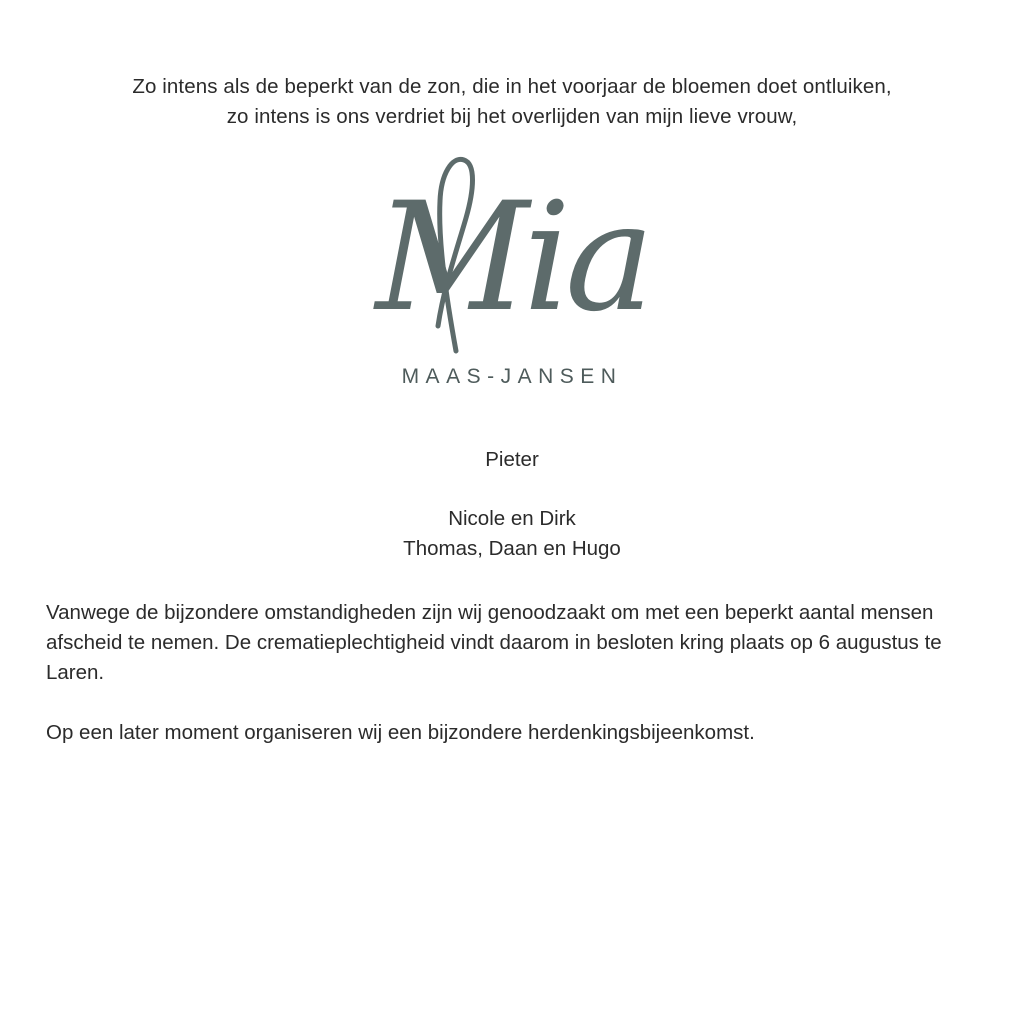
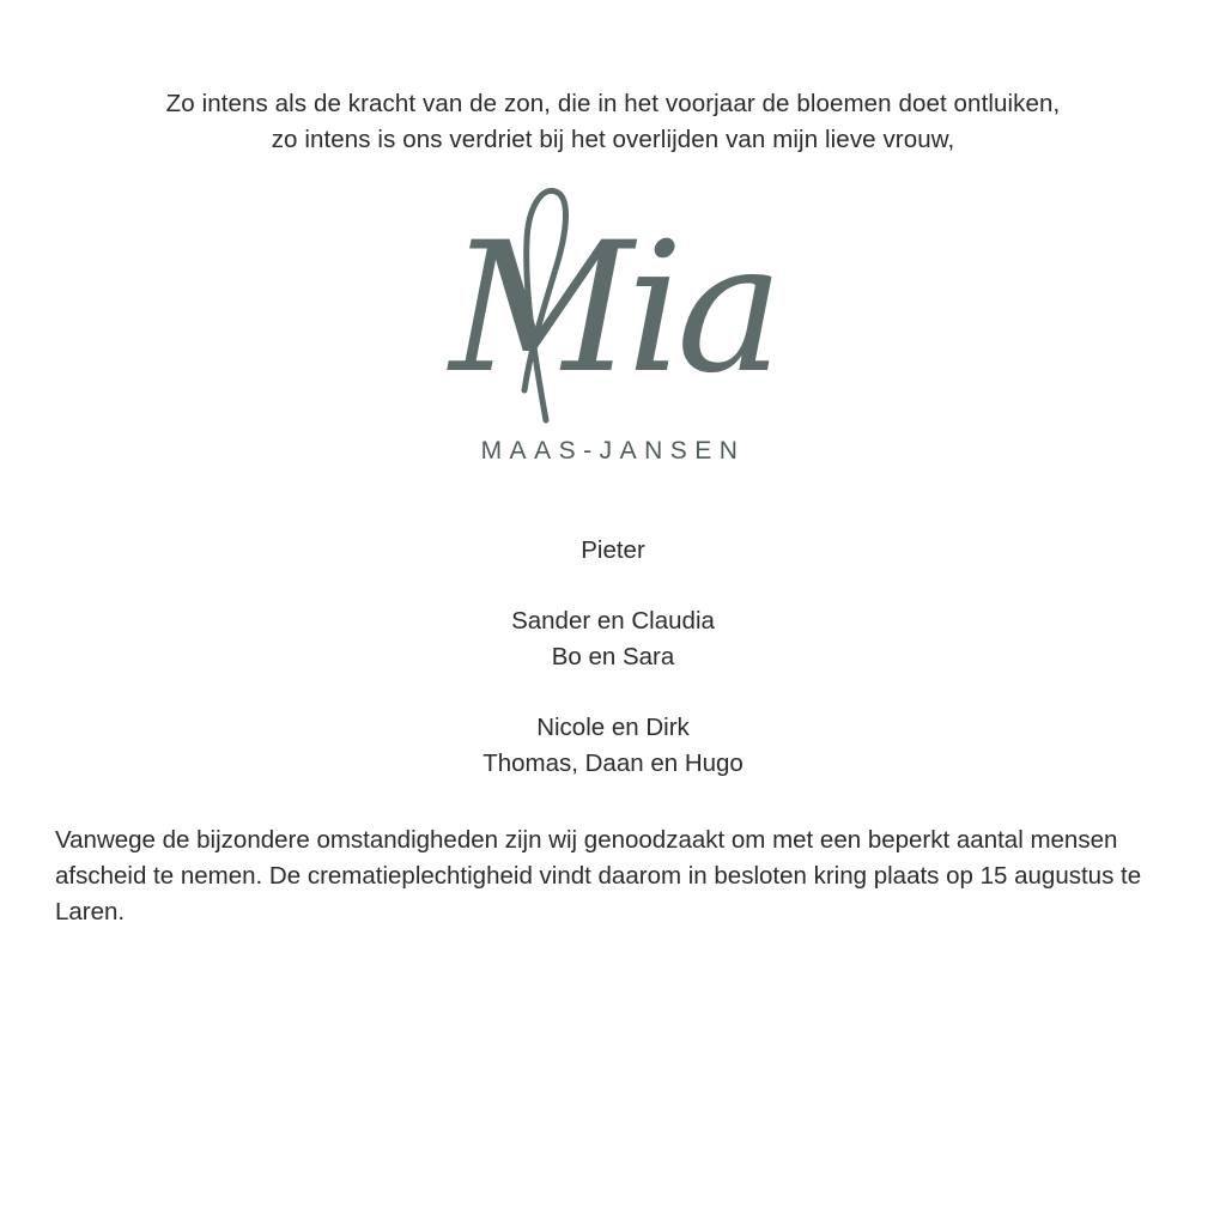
- Zo intens als de beperkt van de zon, die in het voorjaar de bloemen doet ontluiken,
+ Zo intens als de kracht van de zon, die in het voorjaar de bloemen doet ontluiken,
  zo intens is ons verdriet bij het overlijden van mijn lieve vrouw,
  Mia
  MAAS-JANSEN
  Pieter
+ Sander en Claudia
+ Bo en Sara
  Nicole en Dirk
  Thomas, Daan en Hugo
- Vanwege de bijzondere omstandigheden zijn wij genoodzaakt om met een beperkt aantal mensen afscheid te nemen. De crematieplechtigheid vindt daarom in besloten kring plaats op 6 augustus te Laren.
+ Vanwege de bijzondere omstandigheden zijn wij genoodzaakt om met een beperkt aantal mensen afscheid te nemen. De crematieplechtigheid vindt daarom in besloten kring plaats op 15 augustus te Laren.
- Op een later moment organiseren wij een bijzondere herdenkingsbijeenkomst.
